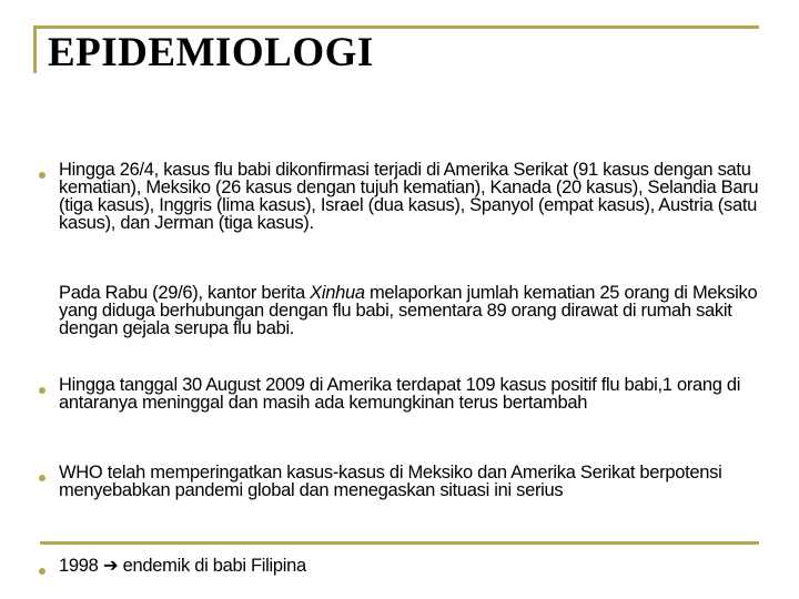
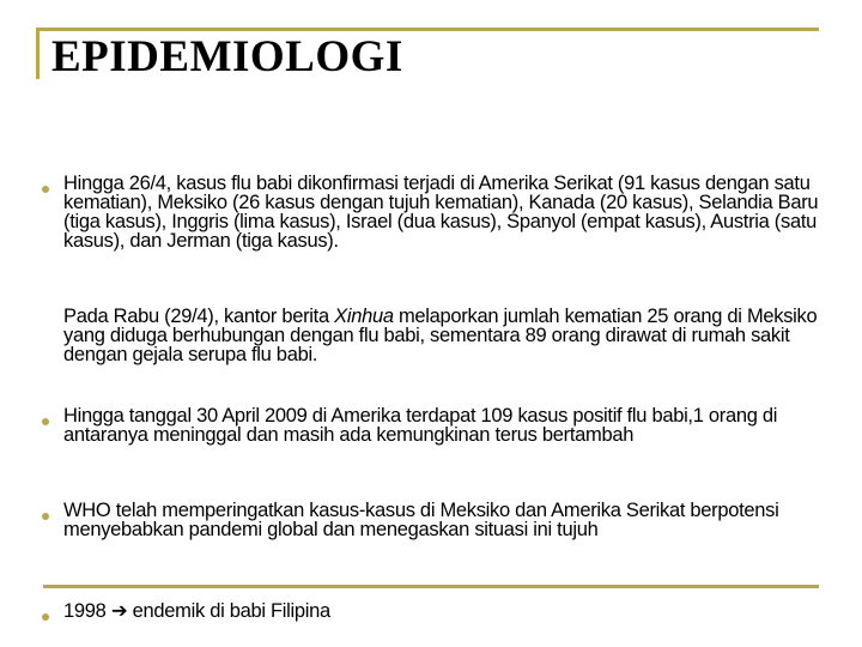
  EPIDEMIOLOGI
  Hingga 26/4, kasus flu babi dikonfirmasi terjadi di Amerika Serikat (91 kasus dengan satu kematian), Meksiko (26 kasus dengan tujuh kematian), Kanada (20 kasus), Selandia Baru (tiga kasus), Inggris (lima kasus), Israel (dua kasus), Spanyol (empat kasus), Austria (satu kasus), dan Jerman (tiga kasus).
- Pada Rabu (29/6), kantor berita Xinhua melaporkan jumlah kematian 25 orang di Meksiko yang diduga berhubungan dengan flu babi, sementara 89 orang dirawat di rumah sakit dengan gejala serupa flu babi.
+ Pada Rabu (29/4), kantor berita Xinhua melaporkan jumlah kematian 25 orang di Meksiko yang diduga berhubungan dengan flu babi, sementara 89 orang dirawat di rumah sakit dengan gejala serupa flu babi.
- Hingga tanggal 30 August 2009 di Amerika terdapat 109 kasus positif flu babi,1 orang di antaranya meninggal dan masih ada kemungkinan terus bertambah
+ Hingga tanggal 30 April 2009 di Amerika terdapat 109 kasus positif flu babi,1 orang di antaranya meninggal dan masih ada kemungkinan terus bertambah
- WHO telah memperingatkan kasus-kasus di Meksiko dan Amerika Serikat berpotensi menyebabkan pandemi global dan menegaskan situasi ini serius
+ WHO telah memperingatkan kasus-kasus di Meksiko dan Amerika Serikat berpotensi menyebabkan pandemi global dan menegaskan situasi ini tujuh
  1998 ➔ endemik di babi Filipina
